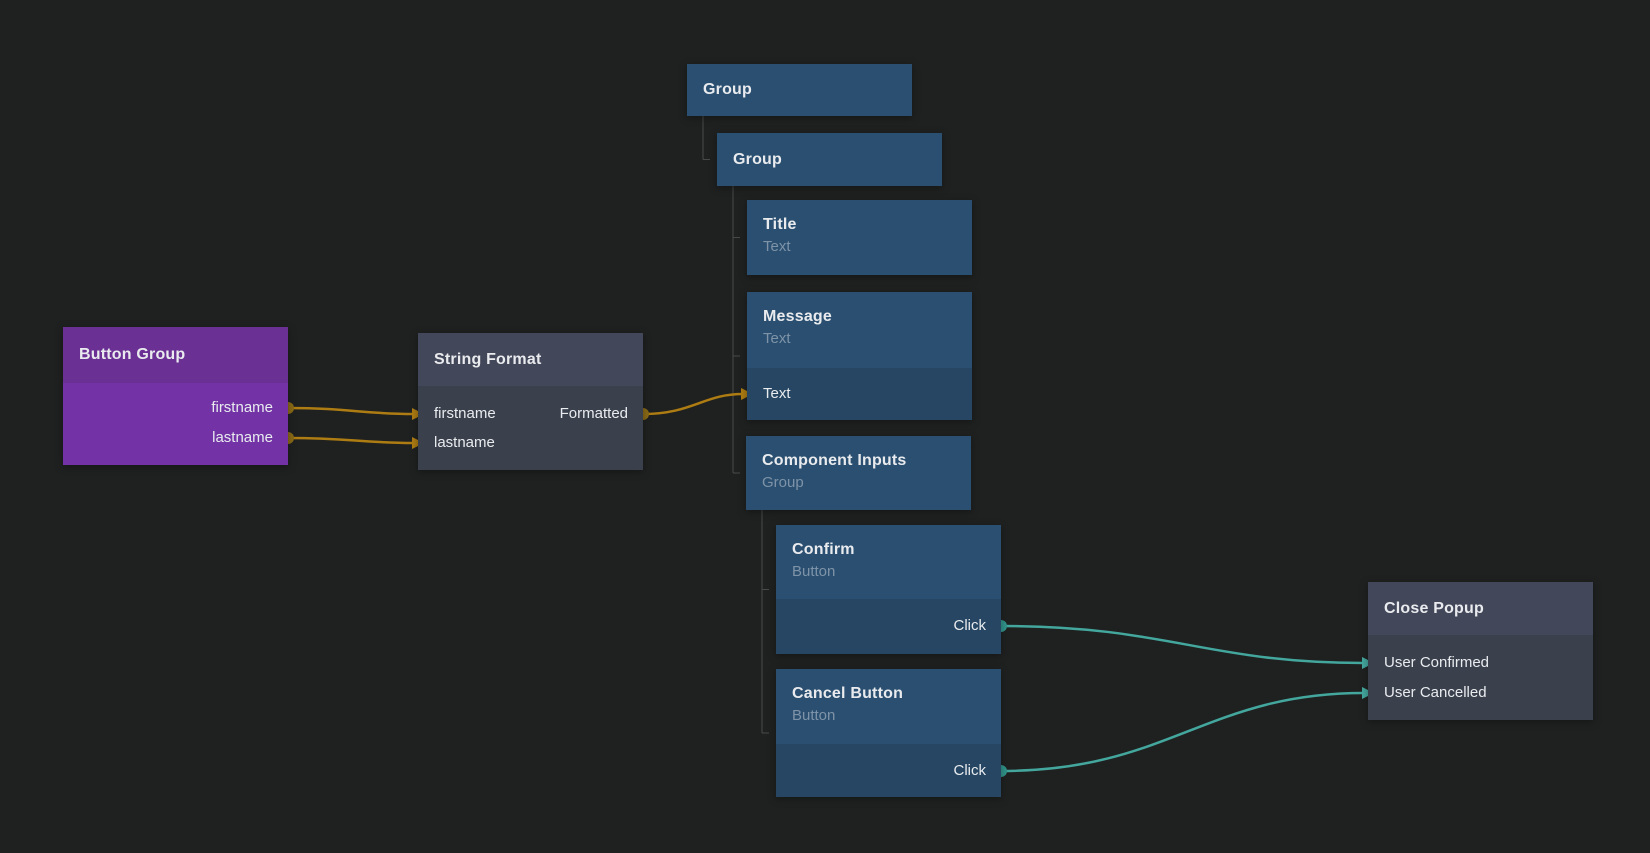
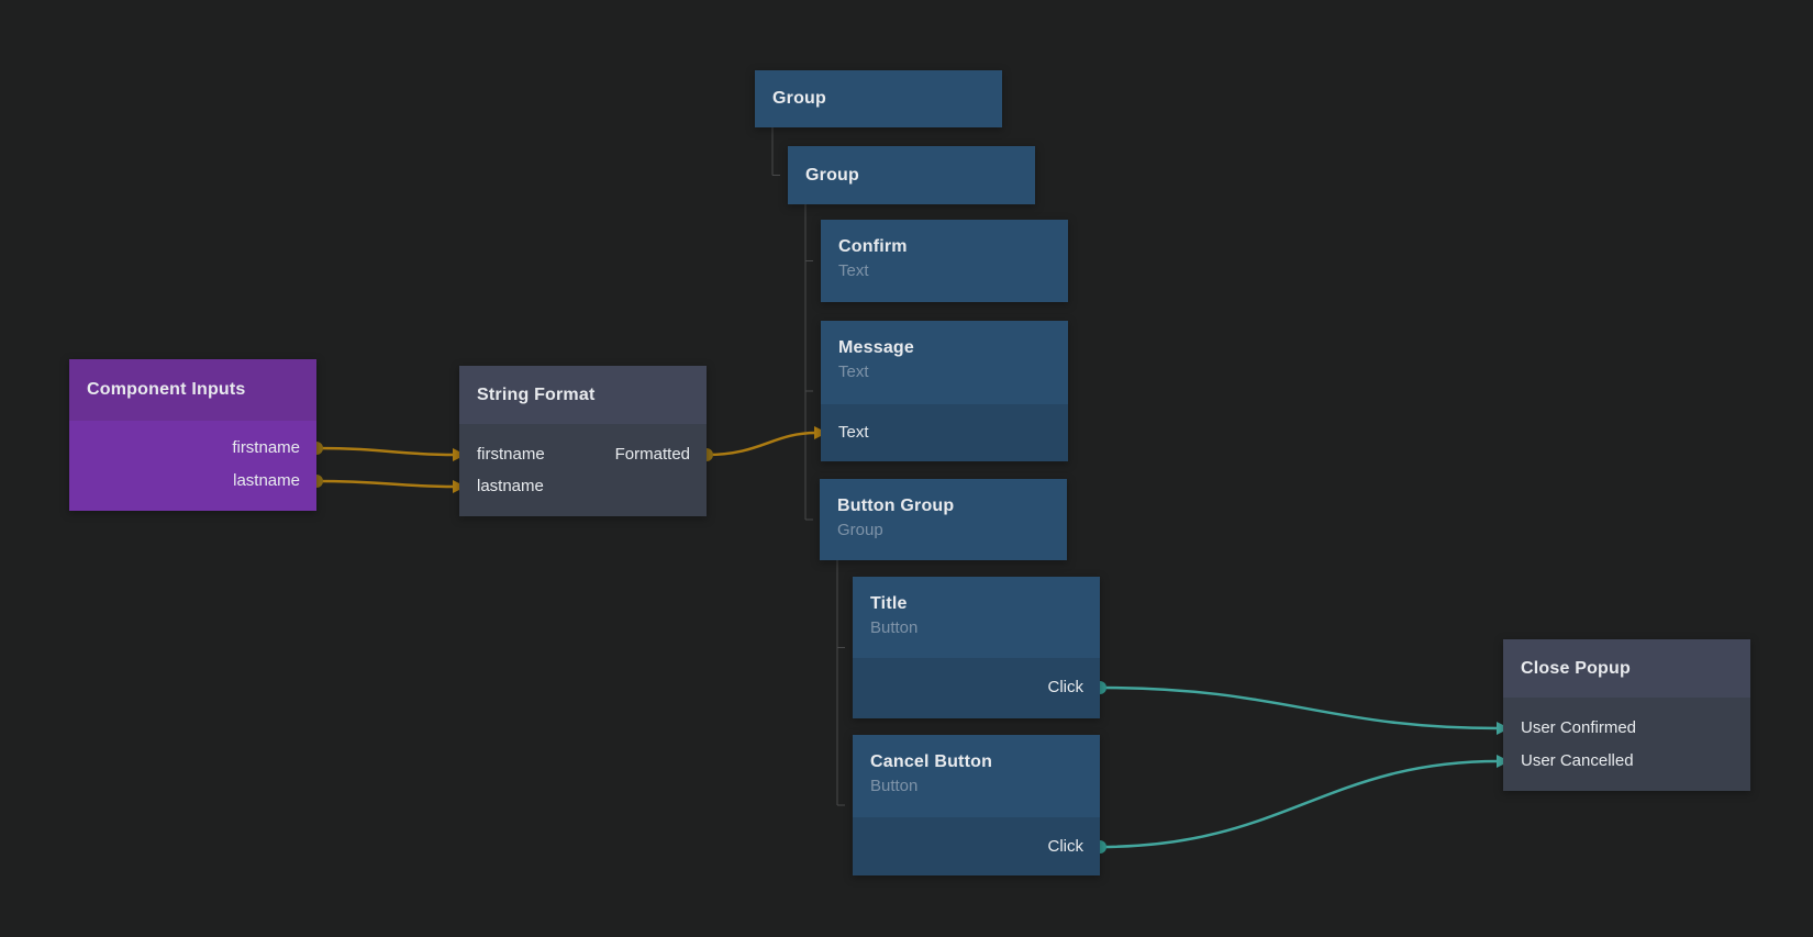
  Group
  Group
- Title
+ Confirm
  Text
  Message
  Text
  Text
- Component Inputs
+ Button Group
  Group
- Confirm
+ Title
  Button
  Click
  Cancel Button
  Button
  Click
- Button Group
+ Component Inputs
  firstname
  lastname
  String Format
  firstname
  lastname
  Formatted
  Close Popup
  User Confirmed
  User Cancelled
